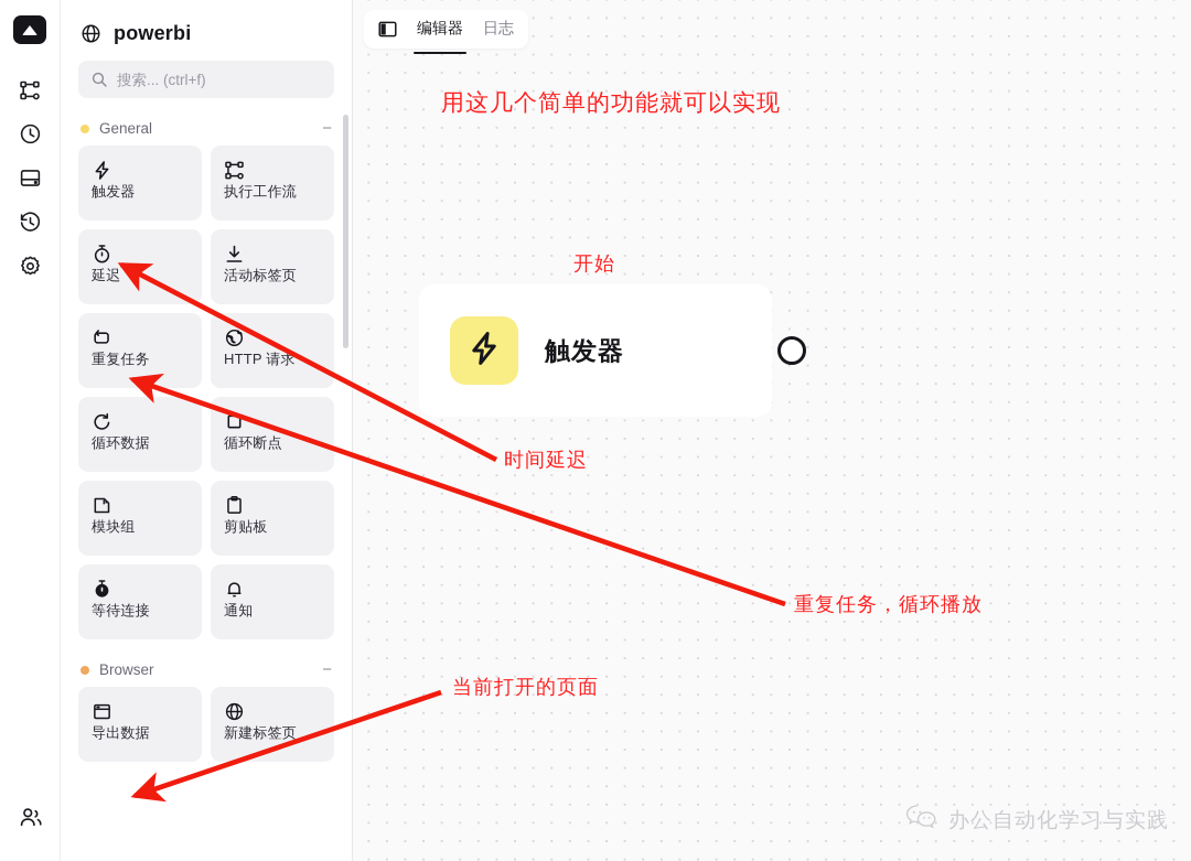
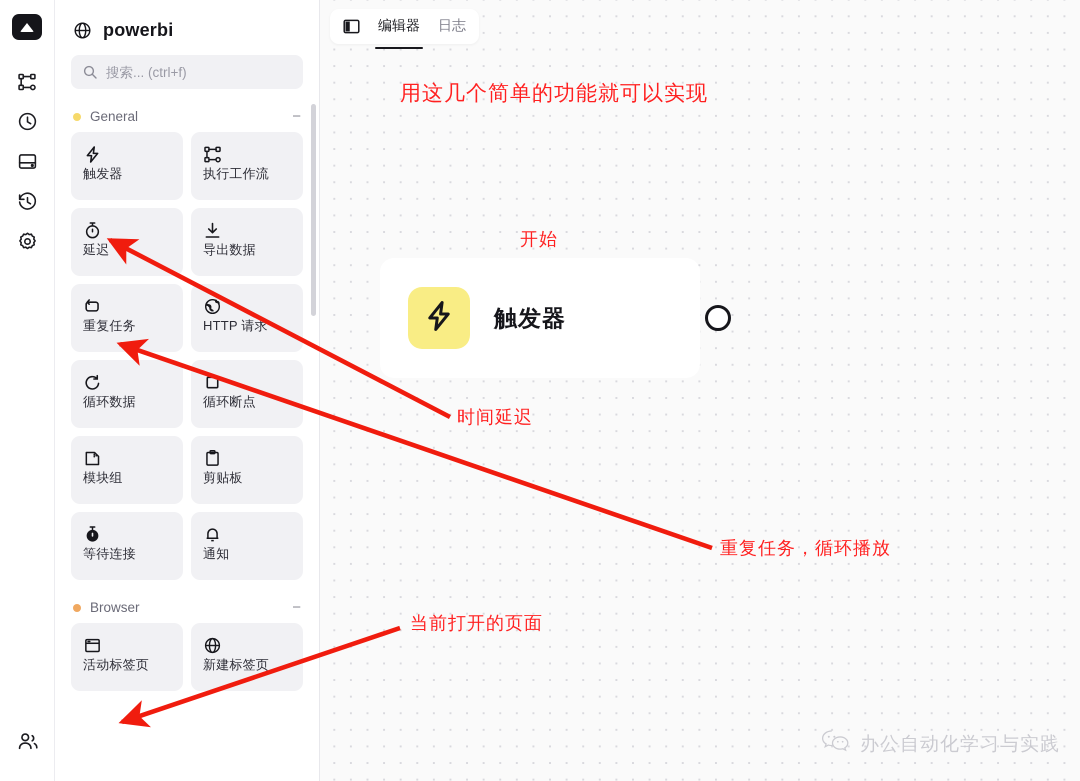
  powerbi
  搜索... (ctrl+f)
  General
  −
  触发器
  执行工作流
  延迟
- 活动标签页
+ 导出数据
  重复任务
  HTTP 请求
  循环数据
  循环断点
  模块组
  剪贴板
  等待连接
  通知
  Browser
  −
- 导出数据
+ 活动标签页
  新建标签页
  编辑器
  日志
  用这几个简单的功能就可以实现
  开始
  时间延迟
  重复任务，循环播放
  当前打开的页面
  触发器
  办公自动化学习与实践
